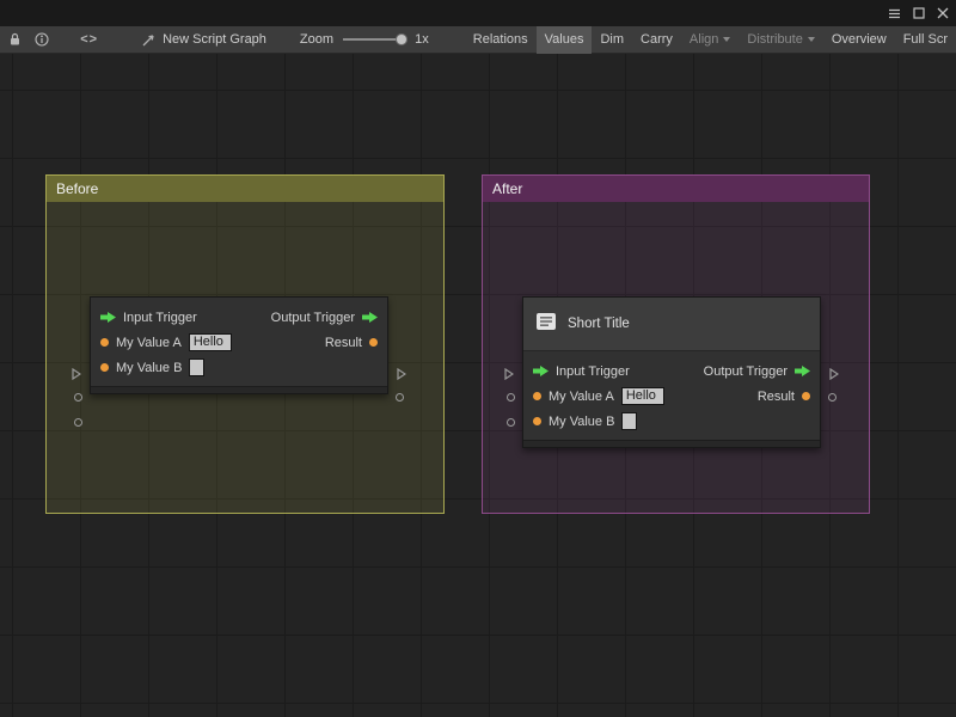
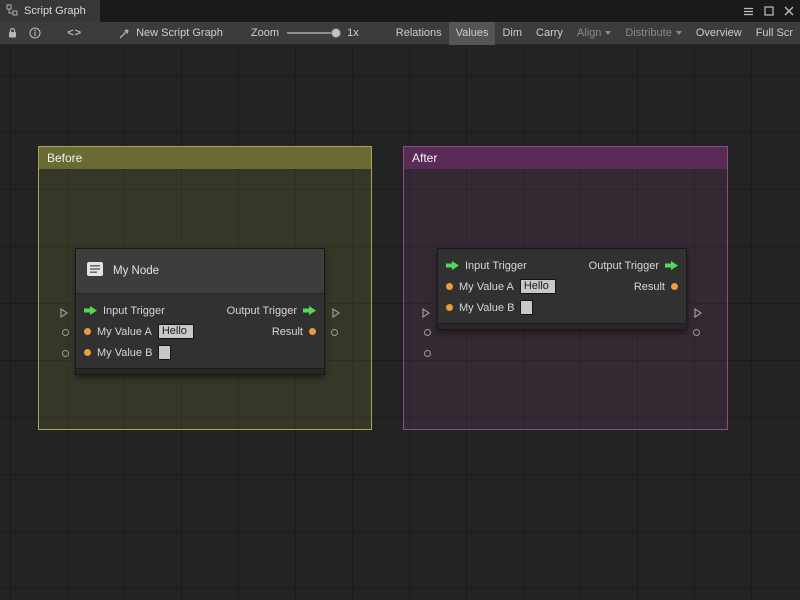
+ Script Graph
  <>
  New Script Graph
  Zoom
  1x
  Relations
  Values
  Dim
  Carry
  Align
  Distribute
  Overview
  Full Scr
  Before
  After
+ My Node
  Input Trigger
  Output Trigger
  My Value A
  Hello
  Result
  My Value B
- Short Title
  Input Trigger
  Output Trigger
  My Value A
  Hello
  Result
  My Value B
